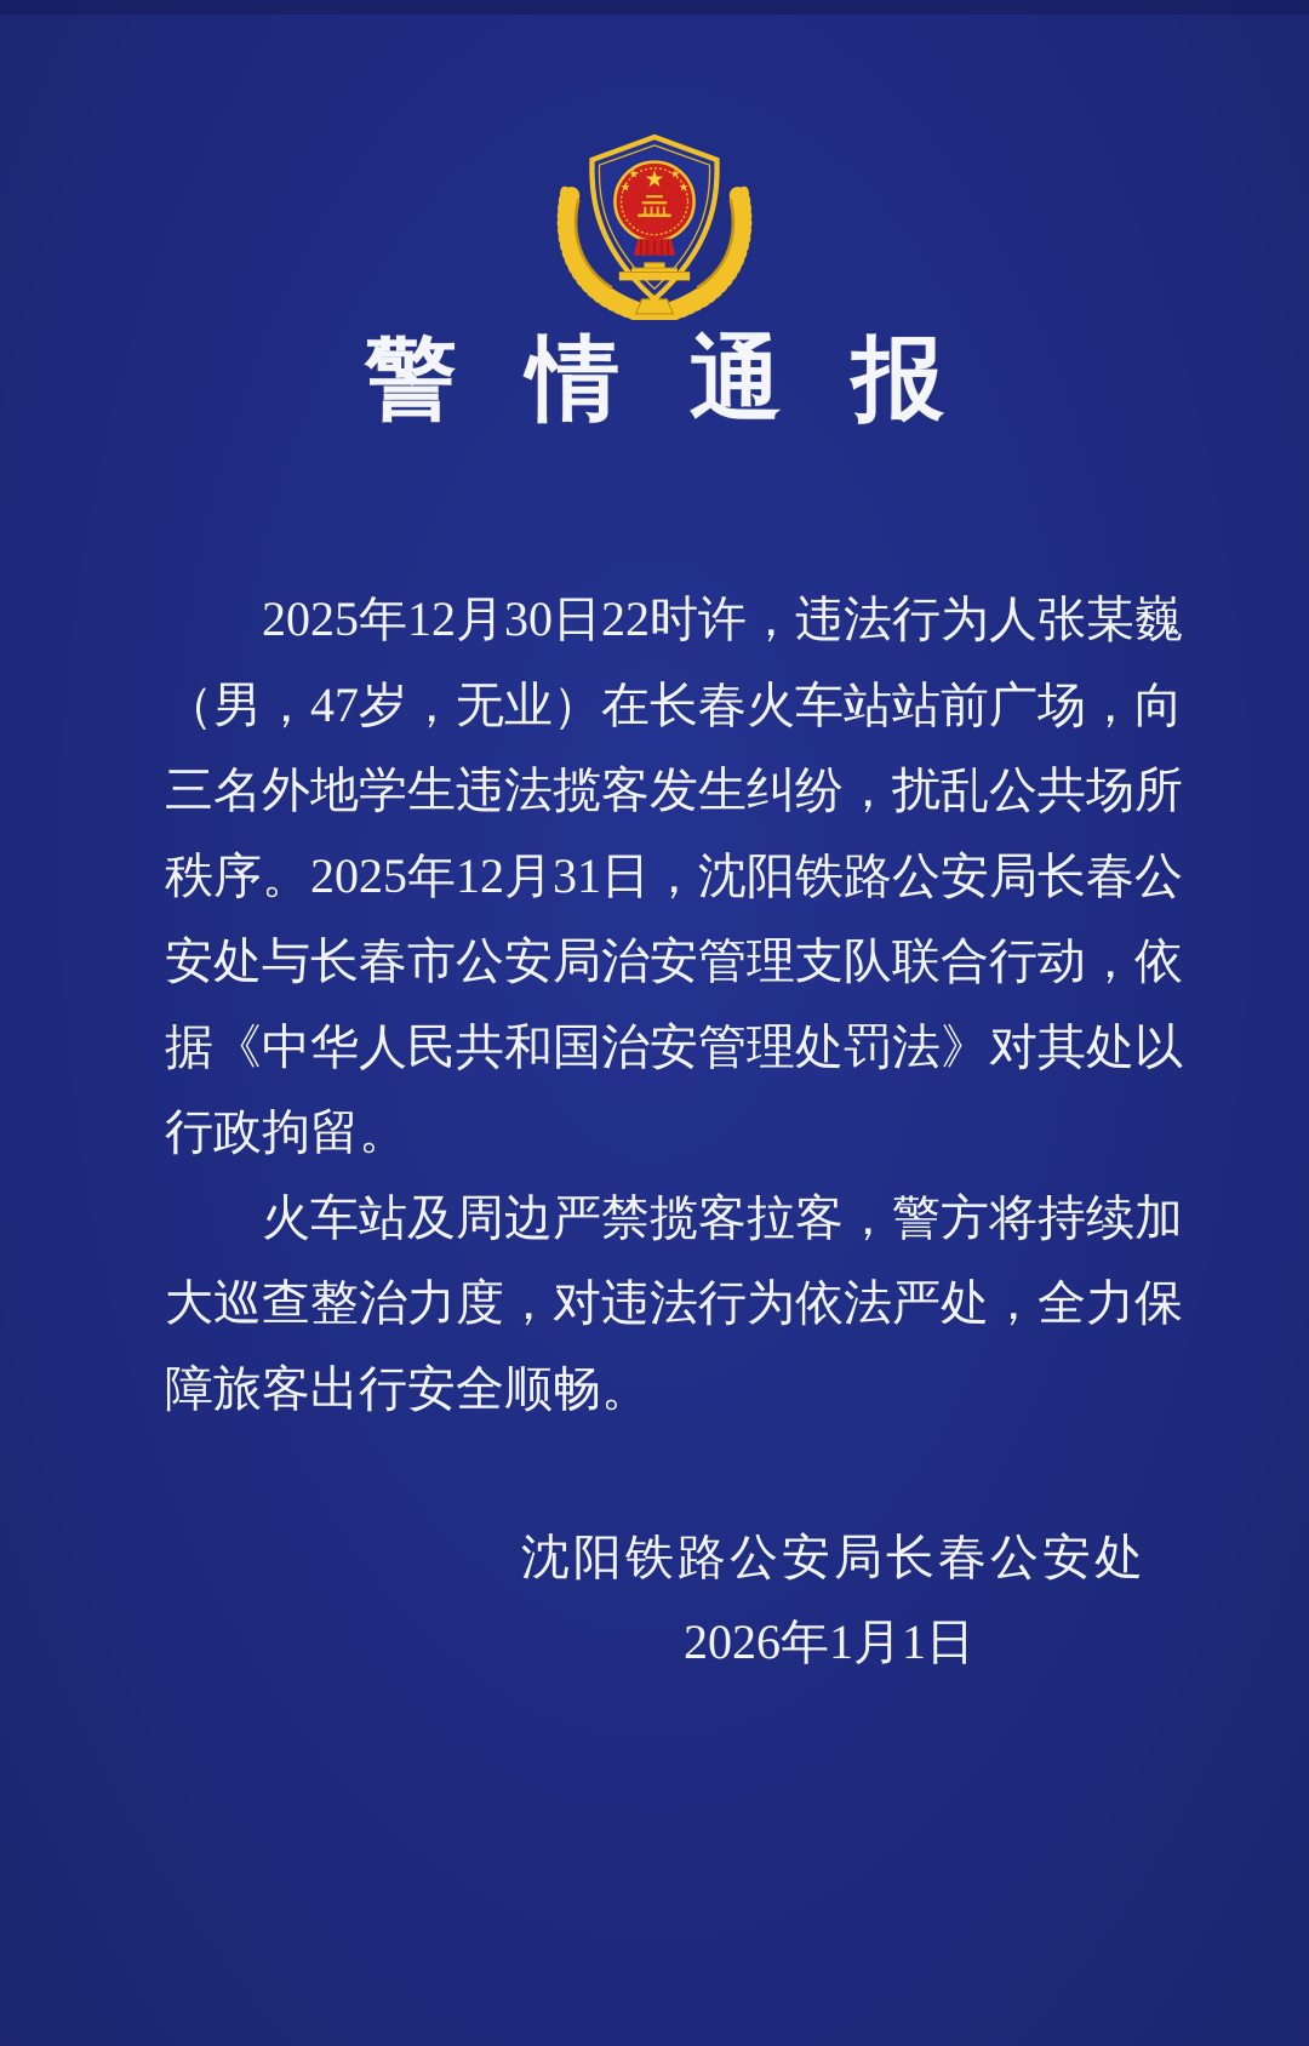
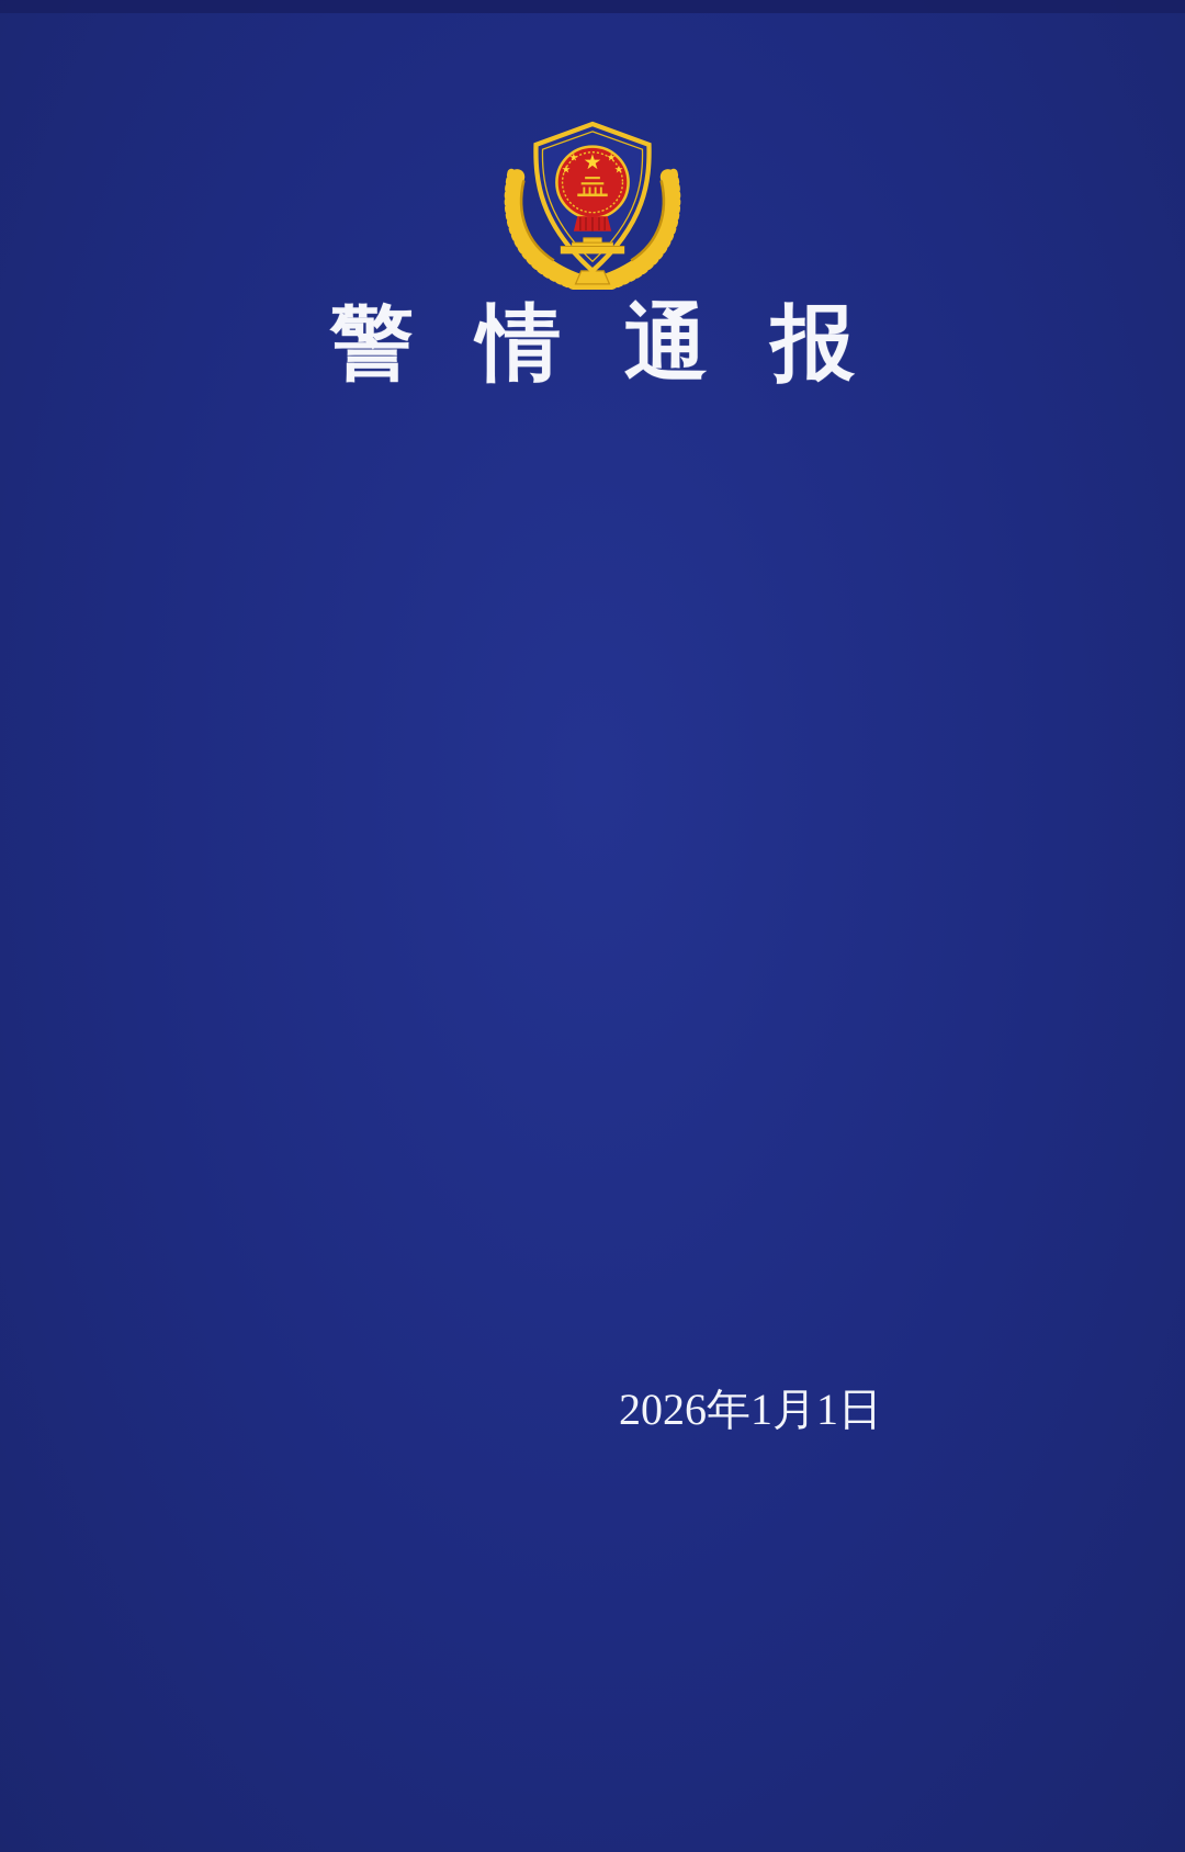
  ★
  ★
  ★
  ★
  ★
  警情通报
- 2025年12月30日22时许，违法行为人张某巍
- （男，47岁，无业）在长春火车站站前广场，向
- 三名外地学生违法揽客发生纠纷，扰乱公共场所
- 秩序。2025年12月31日，沈阳铁路公安局长春公
- 安处与长春市公安局治安管理支队联合行动，依
- 据《中华人民共和国治安管理处罚法》对其处以
- 行政拘留。
- 火车站及周边严禁揽客拉客，警方将持续加
- 大巡查整治力度，对违法行为依法严处，全力保
- 障旅客出行安全顺畅。
- 沈阳铁路公安局长春公安处
  2026年1月1日
